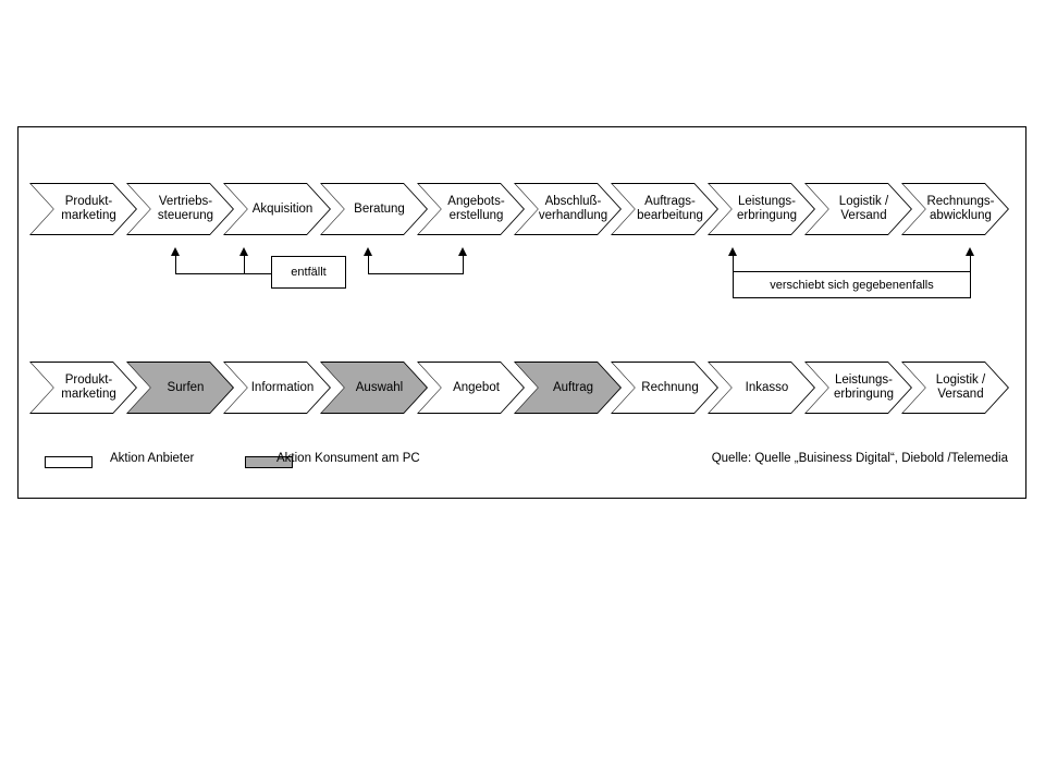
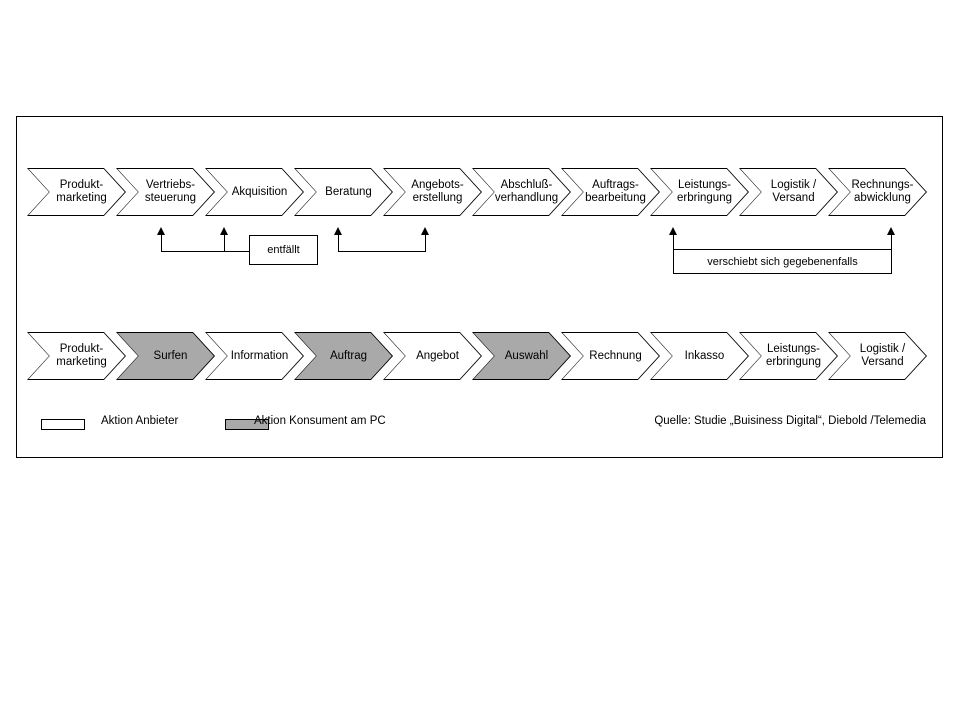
  Produkt-
  marketing
  Vertriebs-
  steuerung
  Akquisition
  Beratung
  Angebots-
  erstellung
  Abschluß-
  verhandlung
  Auftrags-
  bearbeitung
  Leistungs-
  erbringung
  Logistik /
  Versand
  Rechnungs-
  abwicklung
  entfällt
  verschiebt sich gegebenenfalls
  Produkt-
  marketing
  Surfen
  Information
- Auswahl
+ Auftrag
  Angebot
- Auftrag
+ Auswahl
  Rechnung
  Inkasso
  Leistungs-
  erbringung
  Logistik /
  Versand
  Aktion Anbieter
  Aktion Konsument am PC
- Quelle: Quelle „Buisiness Digital“, Diebold /Telemedia
+ Quelle: Studie „Buisiness Digital“, Diebold /Telemedia
